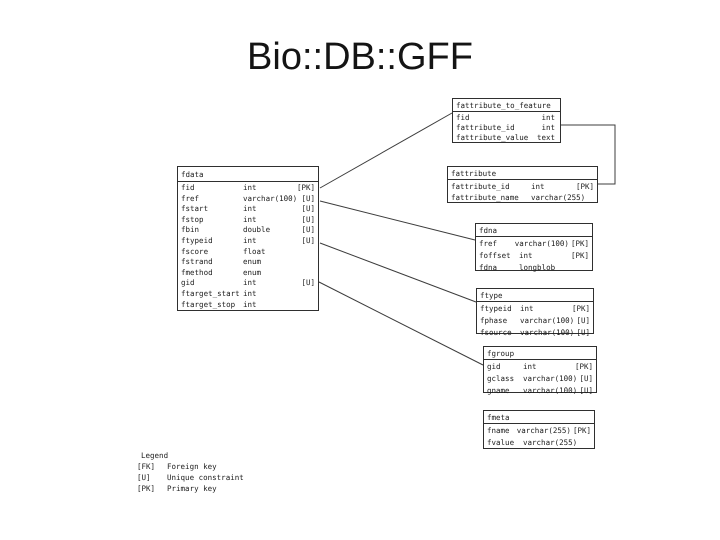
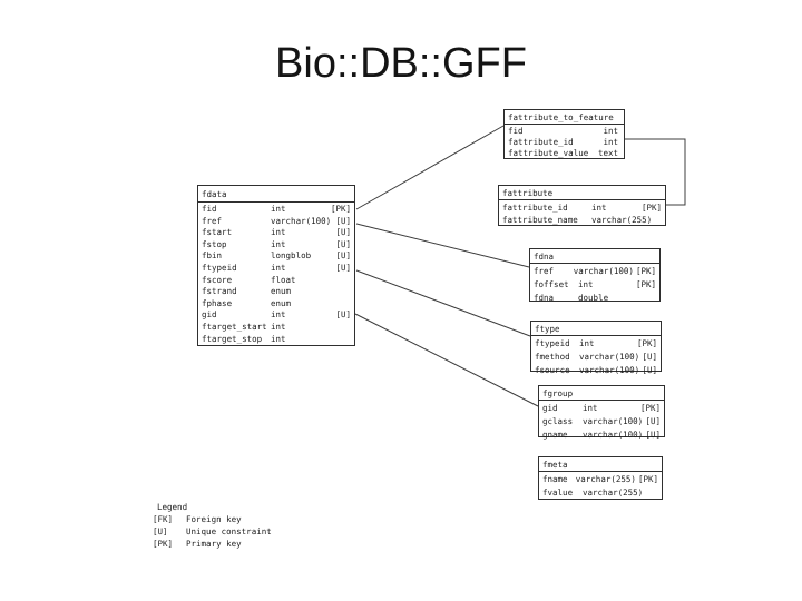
  Bio::DB::GFF
  fdata
  fid
  int
  [PK]
  fref
  varchar(100)
  [U]
  fstart
  int
  [U]
  fstop
  int
  [U]
  fbin
- double
+ longblob
  [U]
  ftypeid
  int
  [U]
  fscore
  float
  fstrand
  enum
- fmethod
+ fphase
  enum
  gid
  int
  [U]
  ftarget_start
  int
  ftarget_stop
  int
  fattribute_to_feature
  fid
  int
  fattribute_id
  int
  fattribute_value
  text
  fattribute
  fattribute_id
  int
  [PK]
  fattribute_name
  varchar(255)
  fdna
  fref
  varchar(100)
  [PK]
  foffset
  int
  [PK]
  fdna
- longblob
+ double
  ftype
  ftypeid
  int
  [PK]
- fphase
+ fmethod
  varchar(100)
  [U]
  fsource
  varchar(100)
  [U]
  fgroup
  gid
  int
  [PK]
  gclass
  varchar(100)
  [U]
  gname
  varchar(100)
  [U]
  fmeta
  fname
  varchar(255)
  [PK]
  fvalue
  varchar(255)
  Legend
  [FK]
  Foreign key
  [U]
  Unique constraint
  [PK]
  Primary key
